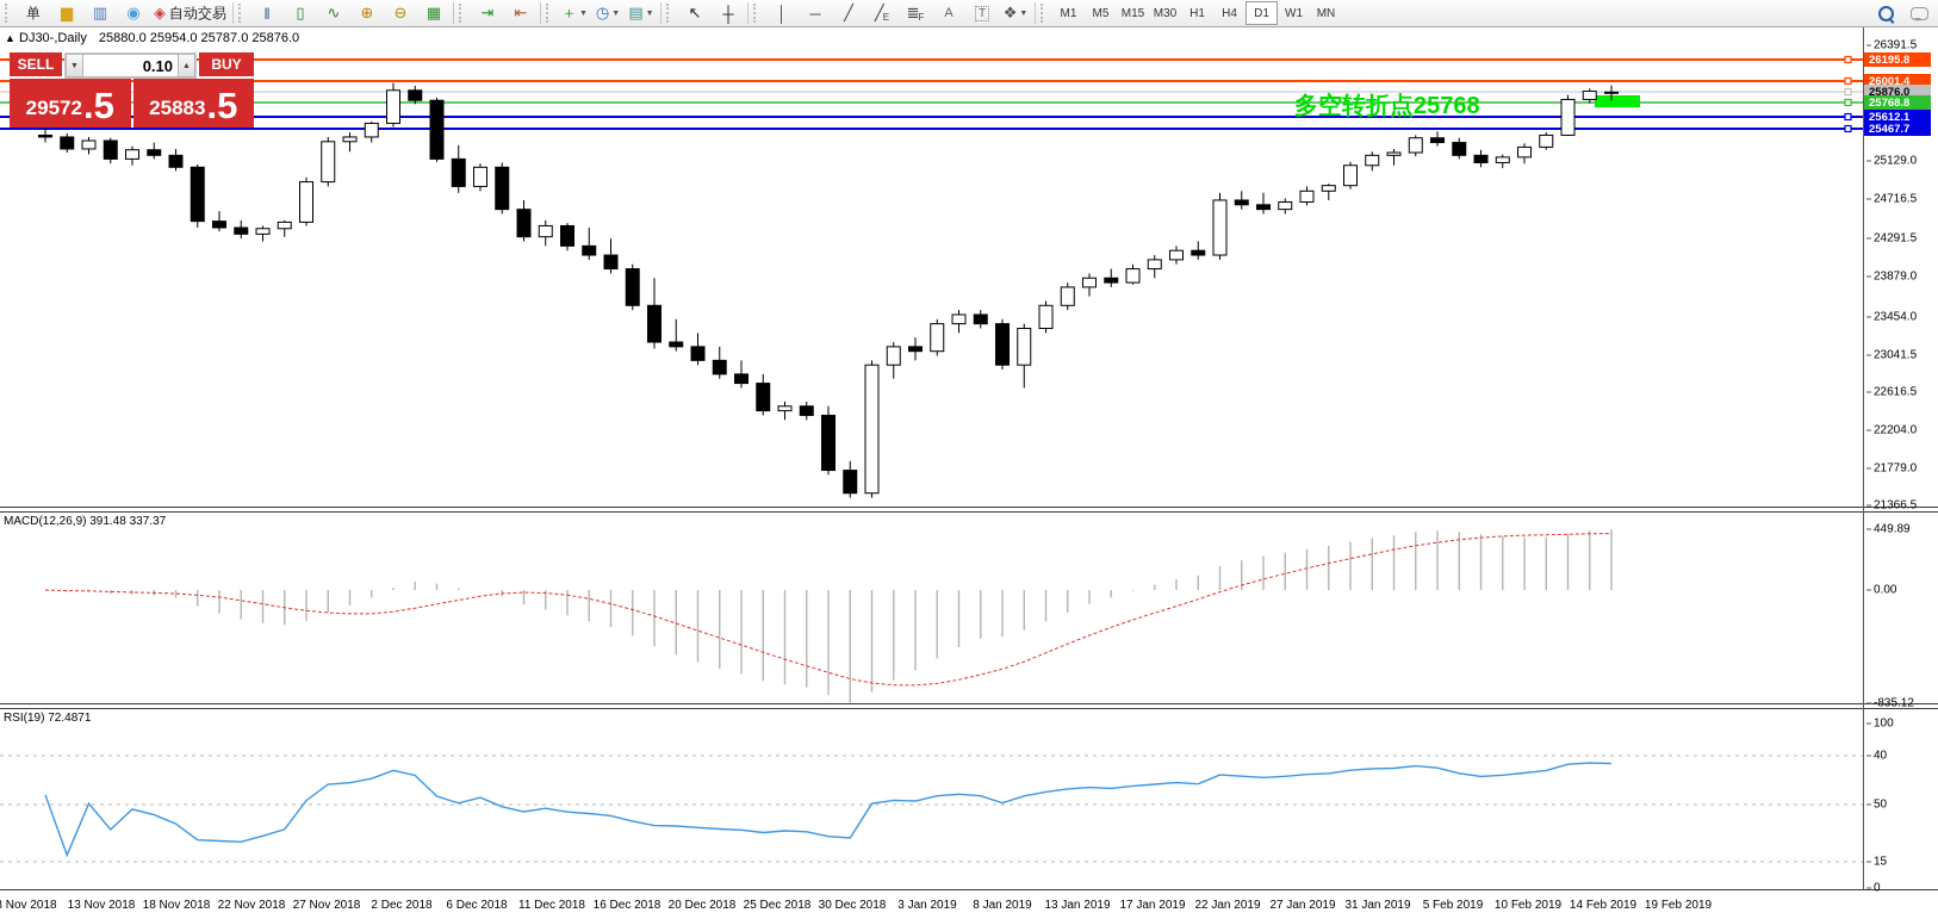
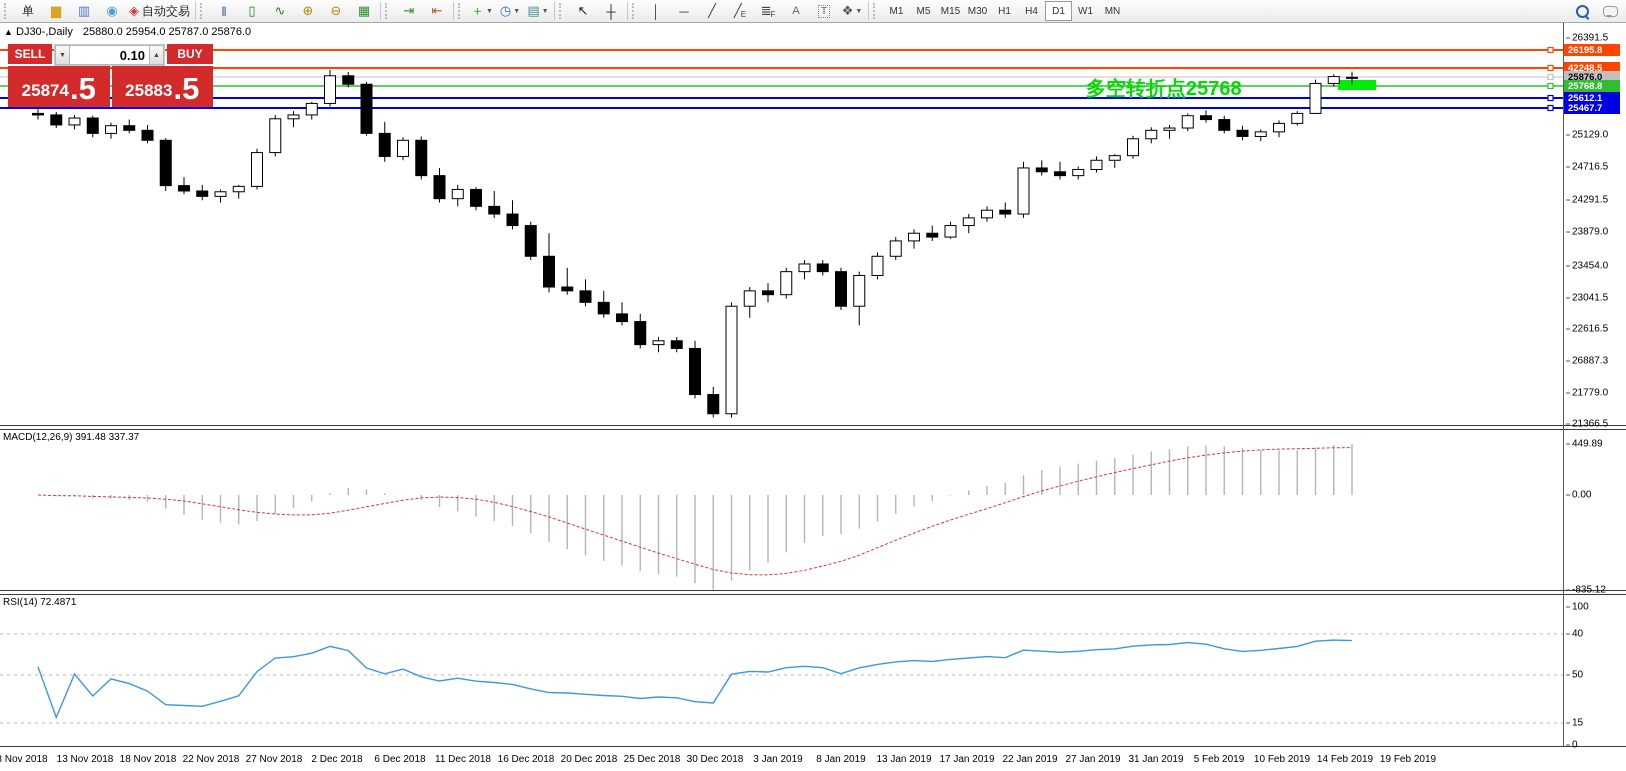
  单
  ▆
  ▥
  ◉
  ◈
  自动交易
  ‖
  ▯
  ∿
  ⊕
  ⊖
  ▦
  ⇥
  ⇤
  ＋
  ◷
  ▤
  ↖
  ┼
  │
  ─
  ╱
  ╱
  E
  ≣
  F
  A
  T
  ❖
  M1
  M5
  M15
  M30
  H1
  H4
  D1
  W1
  MN
  ▲
  DJ30-,Daily 25880.0 25954.0 25787.0 25876.0
  MACD(12,26,9) 391.48 337.37
- RSI(19) 72.4871
+ RSI(14) 72.4871
  多空转折点25768
  SELL
  0.10
  BUY
- 29572
+ 25874
  .5
  25883
  .5
  26391.5
  25129.0
  24716.5
  24291.5
  23879.0
  23454.0
  23041.5
  22616.5
- 22204.0
+ 26887.3
  21779.0
  21366.5
  26195.8
- 26001.4
+ 42248.5
  25876.0
  25768.8
  25612.1
  25467.7
  449.89
  0.00
  -835.12
  100
  40
  50
  15
  0
  Nov 2018
  13 Nov 2018
  18 Nov 2018
  22 Nov 2018
  27 Nov 2018
  2 Dec 2018
  6 Dec 2018
  11 Dec 2018
  16 Dec 2018
  20 Dec 2018
  25 Dec 2018
  30 Dec 2018
  3 Jan 2019
  8 Jan 2019
  13 Jan 2019
  17 Jan 2019
  22 Jan 2019
  27 Jan 2019
  31 Jan 2019
  5 Feb 2019
  10 Feb 2019
  14 Feb 2019
  19 Feb 2019
